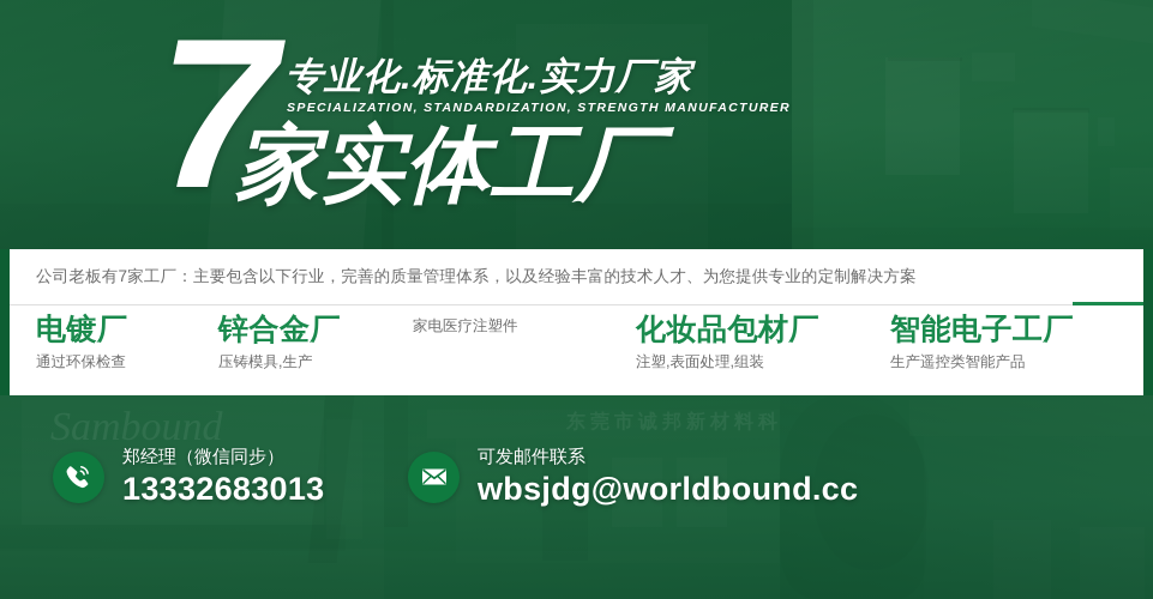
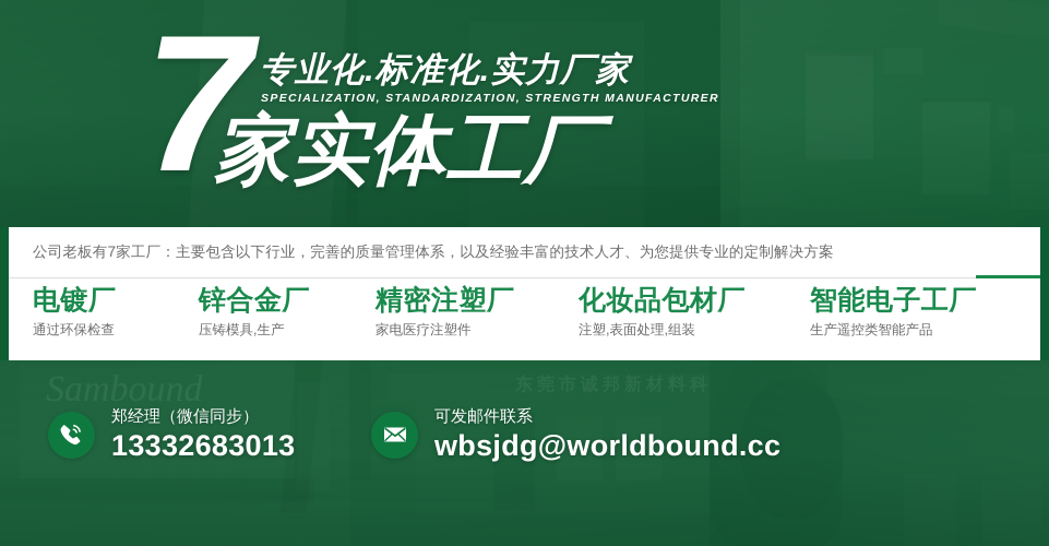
  7
  专业化.标准化.实力厂家
  SPECIALIZATION, STANDARDIZATION, STRENGTH MANUFACTURER
  家实体工厂
  公司老板有7家工厂：主要包含以下行业，完善的质量管理体系，以及经验丰富的技术人才、为您提供专业的定制解决方案
  电镀厂
  通过环保检查
  锌合金厂
  压铸模具,生产
+ 精密注塑厂
  家电医疗注塑件
  化妆品包材厂
  注塑,表面处理,组装
  智能电子工厂
  生产遥控类智能产品
  郑经理（微信同步）
  13332683013
  可发邮件联系
  wbsjdg@worldbound.cc
